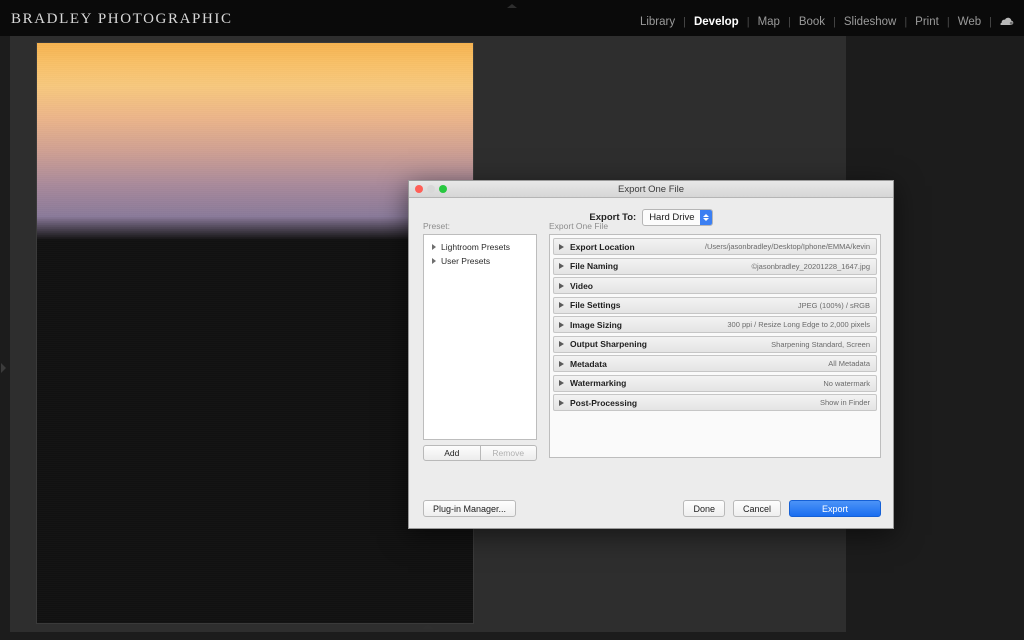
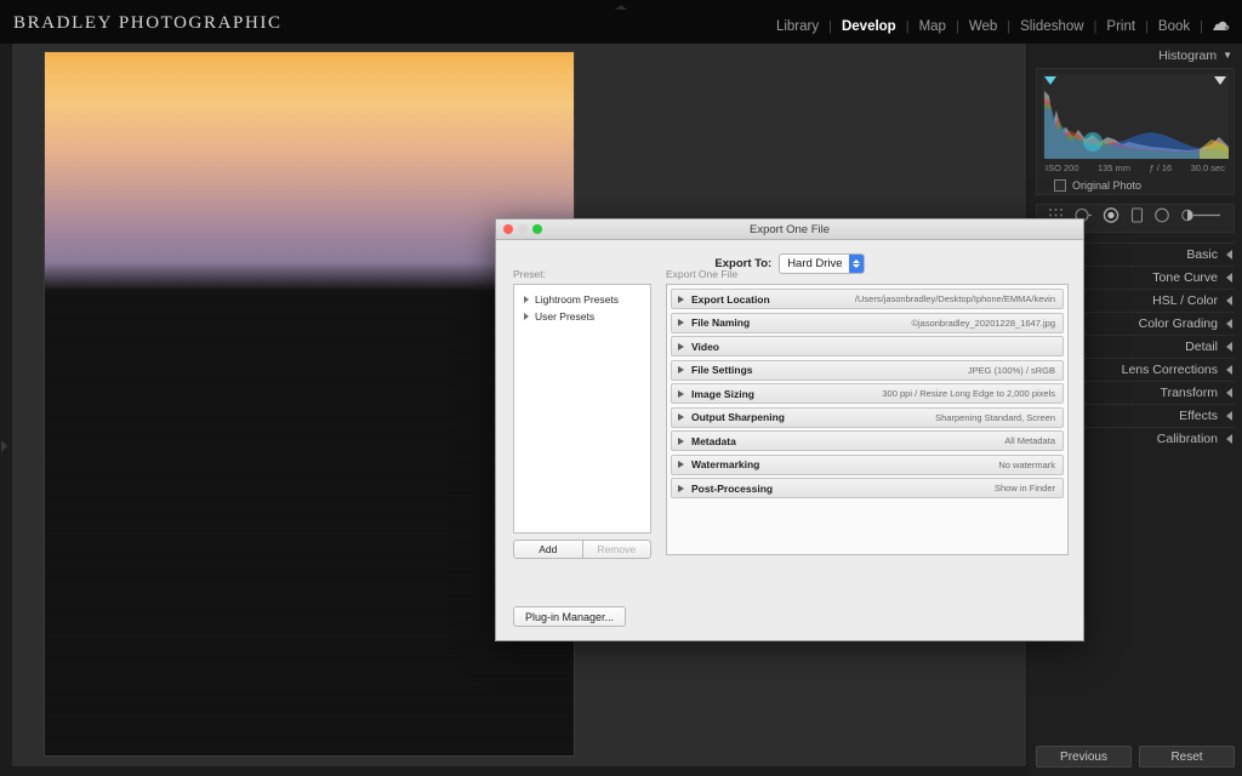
  BRADLEY PHOTOGRAPHIC
  Library
  |
  Develop
  |
  Map
  |
- Book
+ Web
  |
  Slideshow
  |
  Print
  |
- Web
+ Book
  |
+ Histogram
+ ▼
+ ISO 200
+ 135 mm
+ ƒ / 16
+ 30.0 sec
+ Original Photo
+ Basic
+ Tone Curve
+ HSL / Color
+ Color Grading
+ Detail
+ Lens Corrections
+ Transform
+ Effects
+ Calibration
+ Previous
+ Reset
  Export One File
  Export To:
  Hard Drive
  Preset:
  Lightroom Presets
  User Presets
  Add
  Remove
  Export One File
  Export Location
  /Users/jasonbradley/Desktop/Iphone/EMMA/kevin
  File Naming
  ©jasonbradley_20201228_1647.jpg
  Video
  File Settings
  JPEG (100%) / sRGB
  Image Sizing
  300 ppi / Resize Long Edge to 2,000 pixels
  Output Sharpening
  Sharpening Standard, Screen
  Metadata
  All Metadata
  Watermarking
  No watermark
  Post-Processing
  Show in Finder
  Plug-in Manager...
- Done
- Cancel
- Export
